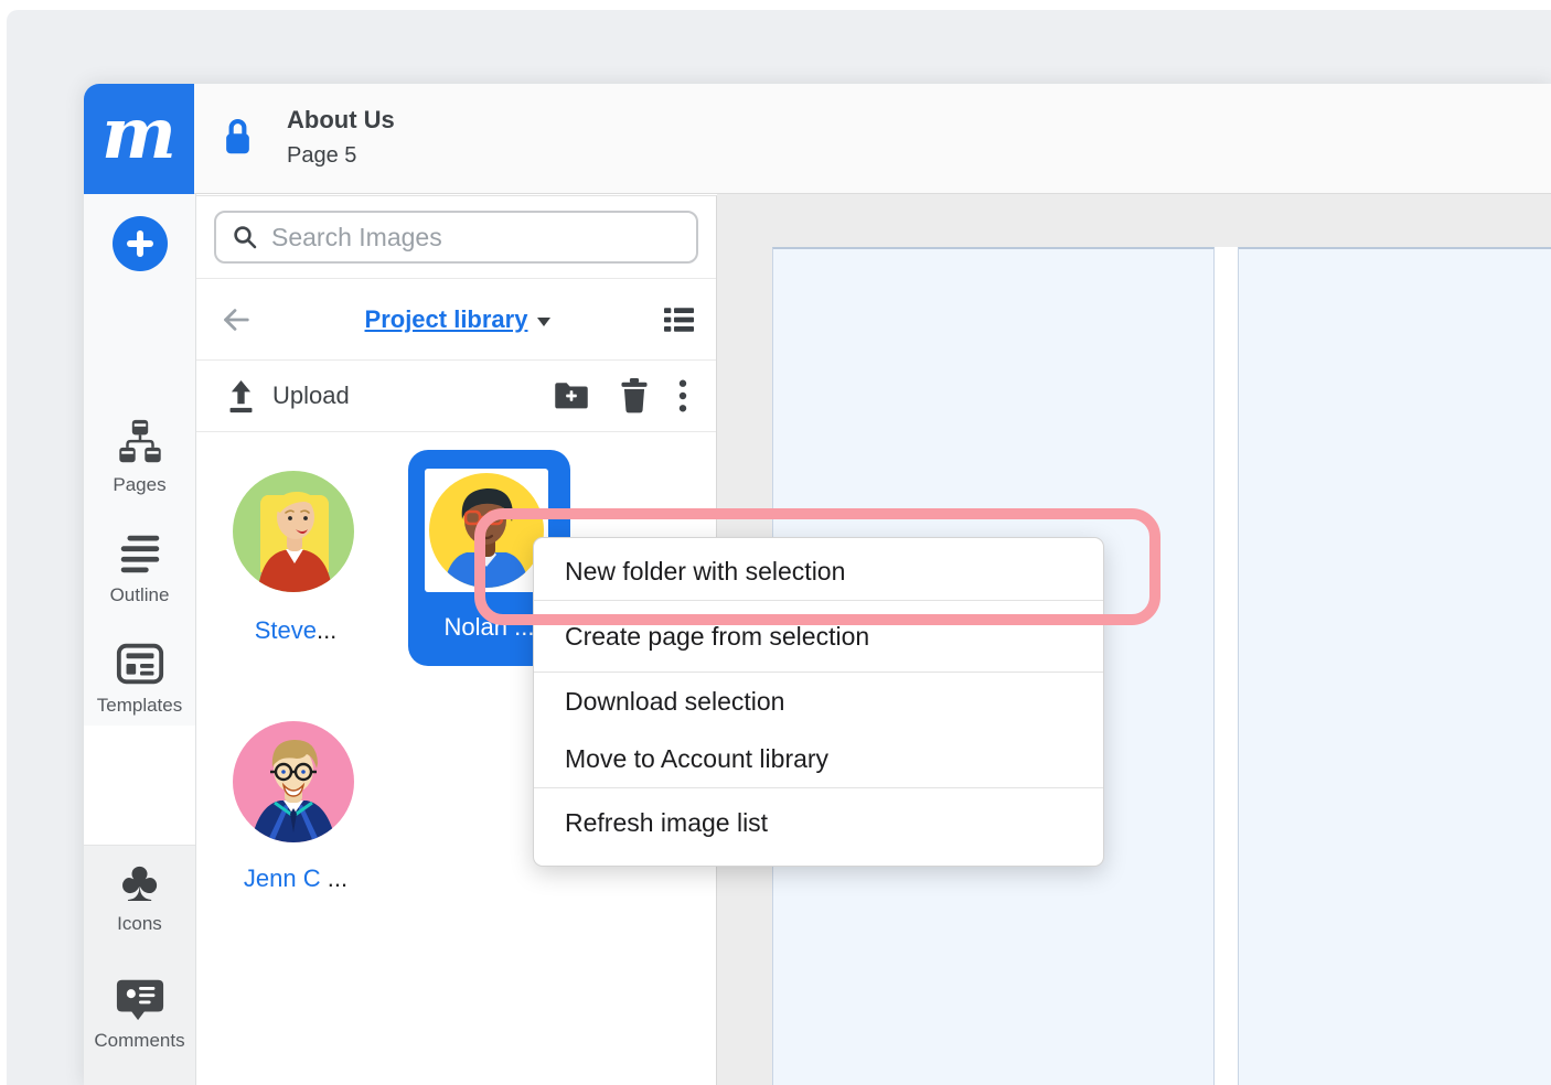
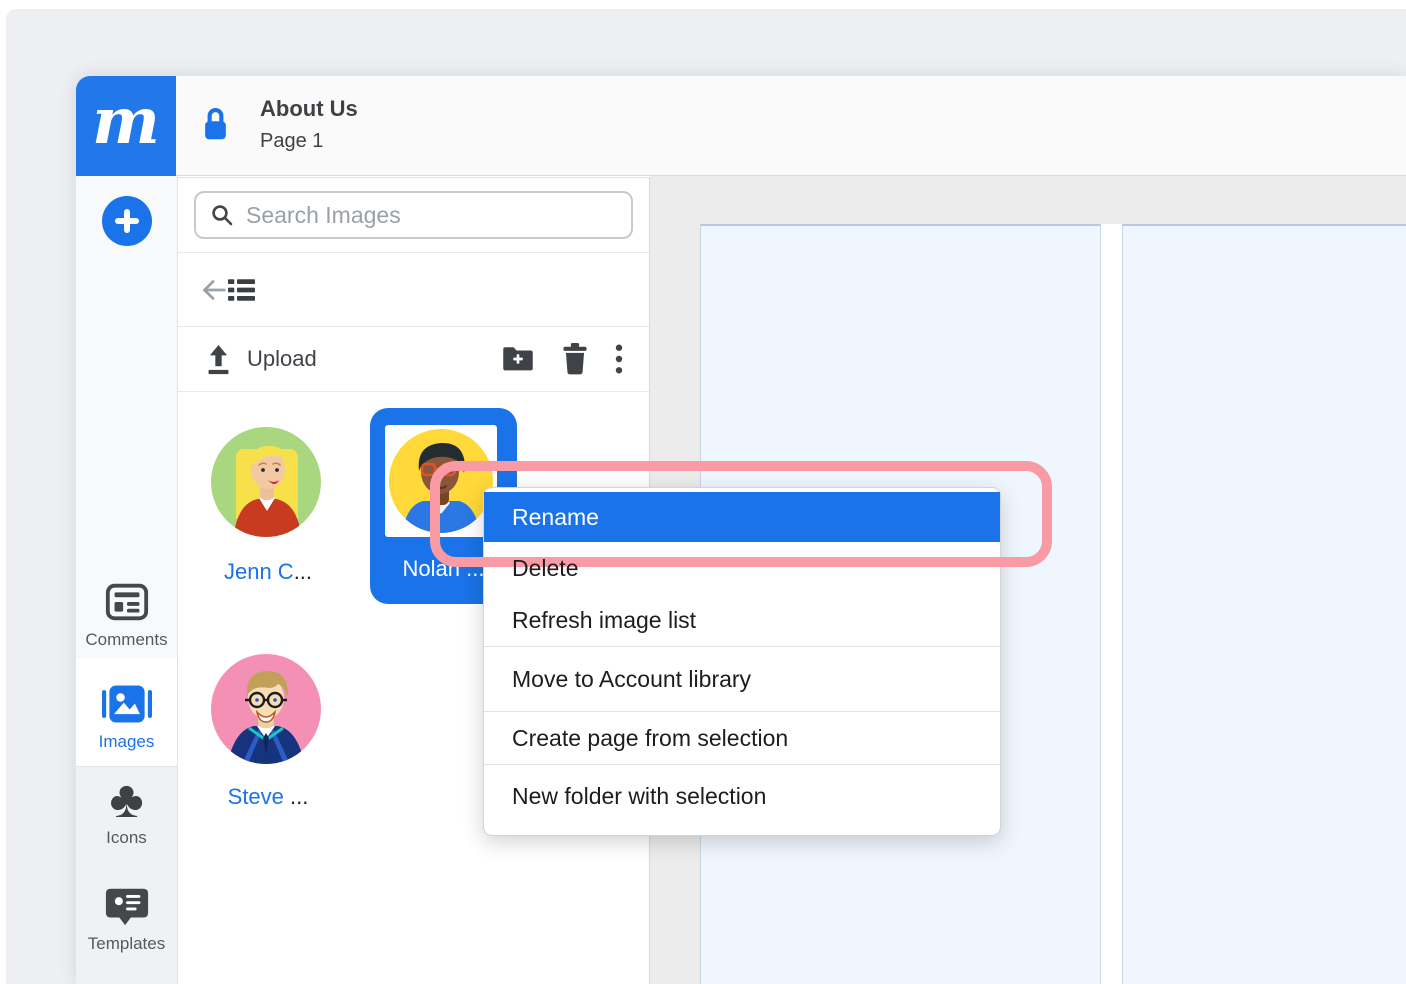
  m
  About Us
- Page 5
+ Page 1
- Pages
- Outline
- Templates
+ Comments
+ Images
  ♣
  Icons
- Comments
+ Templates
  Search Images
- Project library
  Upload
- Steve...
+ Jenn C...
  Nolan ...
- Jenn C ...
+ Steve ...
+ Rename
+ Delete
- New folder with selection
+ Refresh image list
- Create page from selection
+ Move to Account library
- Download selection
- Move to Account library
+ Create page from selection
- Refresh image list
+ New folder with selection
